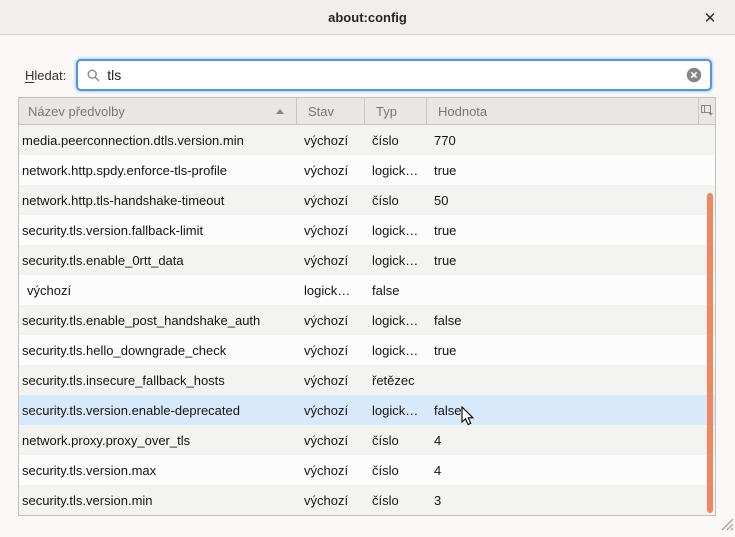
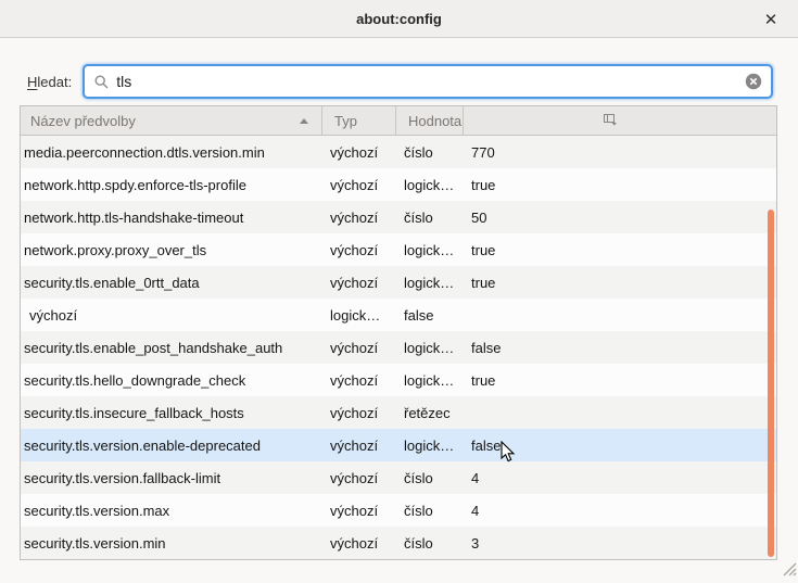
  about:config
  ✕
  Hledat:
  tls
  Název předvolby
- Stav
  Typ
  Hodnota
  media.peerconnection.dtls.version.min
  výchozí
  číslo
  770
  network.http.spdy.enforce-tls-profile
  výchozí
  logick…
  true
  network.http.tls-handshake-timeout
  výchozí
  číslo
  50
- security.tls.version.fallback-limit
+ network.proxy.proxy_over_tls
  výchozí
  logick…
  true
  security.tls.enable_0rtt_data
  výchozí
  logick…
  true
  výchozí
  logick…
  false
  security.tls.enable_post_handshake_auth
  výchozí
  logick…
  false
  security.tls.hello_downgrade_check
  výchozí
  logick…
  true
  security.tls.insecure_fallback_hosts
  výchozí
  řetězec
  security.tls.version.enable-deprecated
  výchozí
  logick…
  false
- network.proxy.proxy_over_tls
+ security.tls.version.fallback-limit
  výchozí
  číslo
  4
  security.tls.version.max
  výchozí
  číslo
  4
  security.tls.version.min
  výchozí
  číslo
  3
